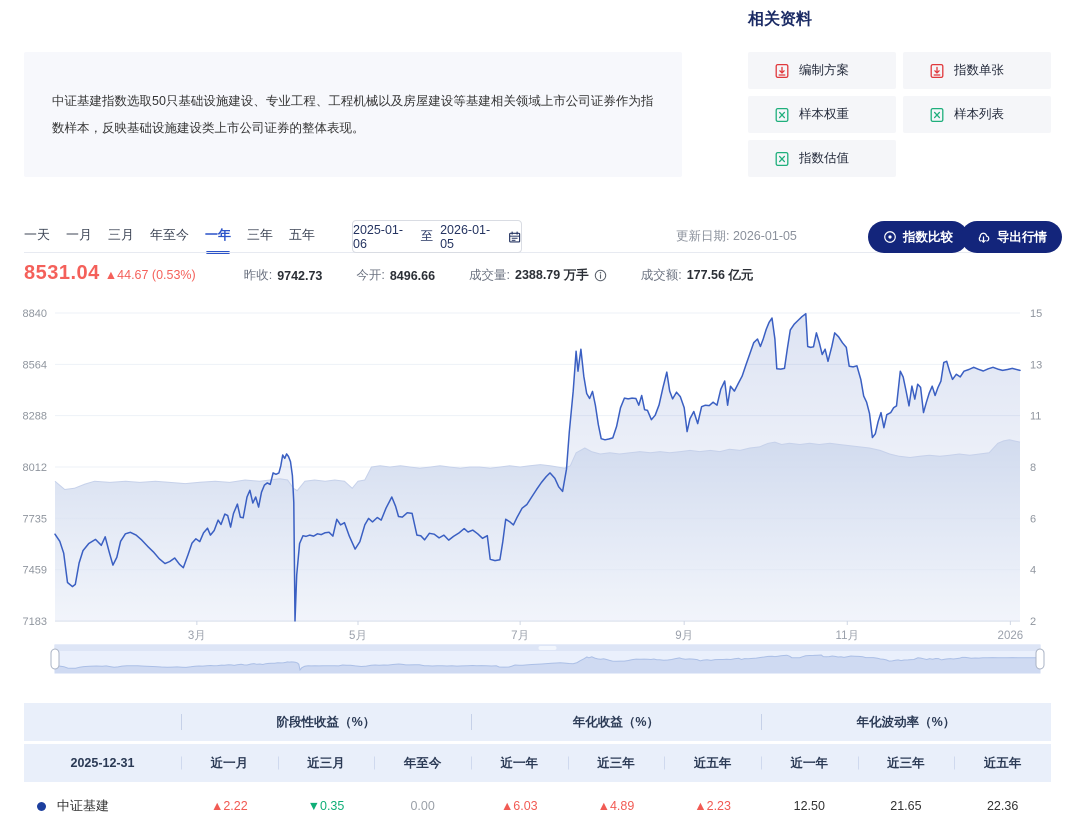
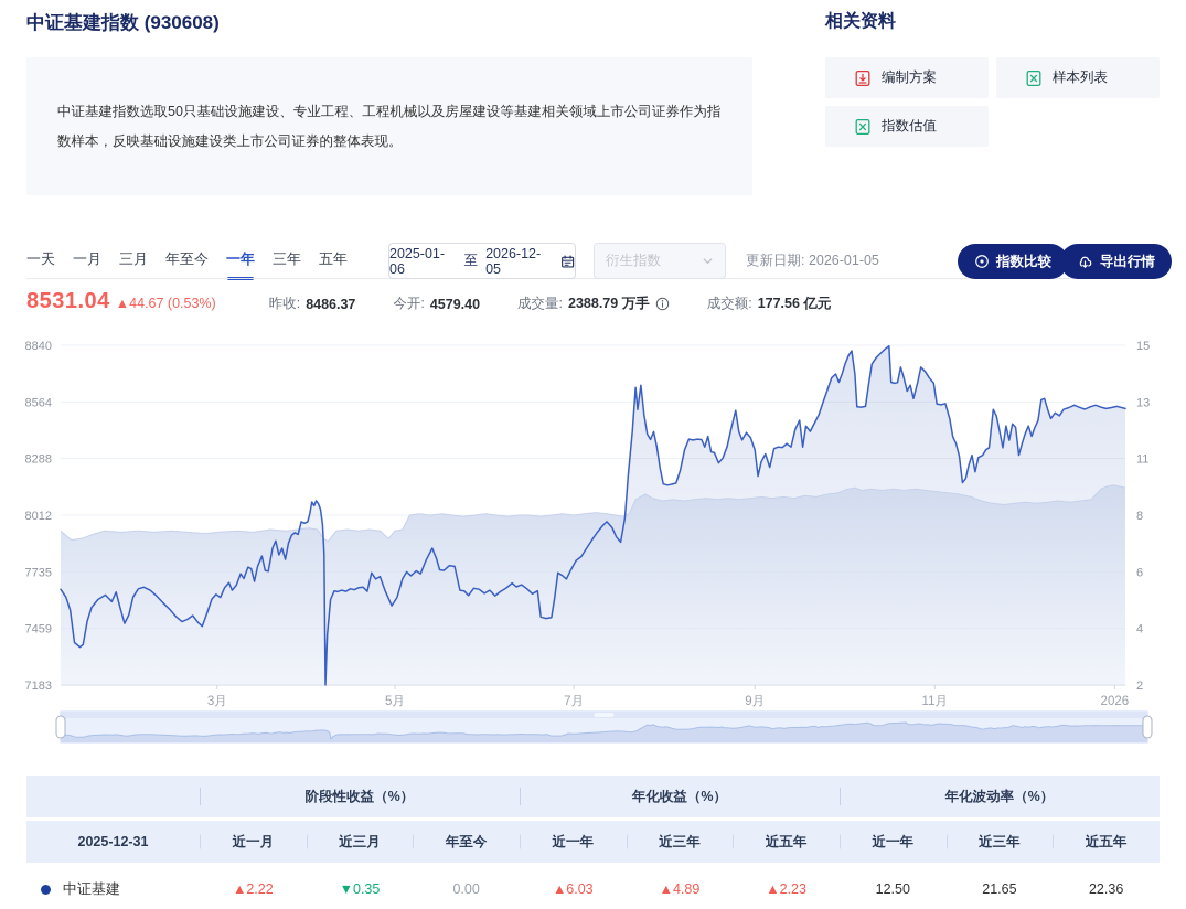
+ 中证基建指数 (930608)
  相关资料
  中证基建指数选取50只基础设施建设、专业工程、工程机械以及房屋建设等基建相关领域上市公司证券作为指数样本，反映基础设施建设类上市公司证券的整体表现。
  编制方案
- 指数单张
- 样本权重
  样本列表
  指数估值
  一天
  一月
  三月
  年至今
  一年
  三年
  五年
  2025-01-06
  至
- 2026-01-05
+ 2026-12-05
+ 衍生指数
  更新日期: 2026-01-05
  指数比较
  导出行情
  8531.04
  ▲44.67 (0.53%)
  昨收:
- 9742.73
+ 8486.37
  今开:
- 8496.66
+ 4579.40
  成交量:
  2388.79 万手
  成交额:
  177.56 亿元
  8840
  15
  8564
  13
  8288
  11
  8012
  8
  7735
  6
  7459
  4
  7183
  2
  3月
  5月
  7月
  9月
  11月
  2026
  	阶段性收益（%）	年化收益（%）	年化波动率（%）
  2025-12-31	近一月	近三月	年至今	近一年	近三年	近五年	近一年	近三年	近五年
  中证基建	▲2.22	▼0.35	0.00	▲6.03	▲4.89	▲2.23	12.50	21.65	22.36
